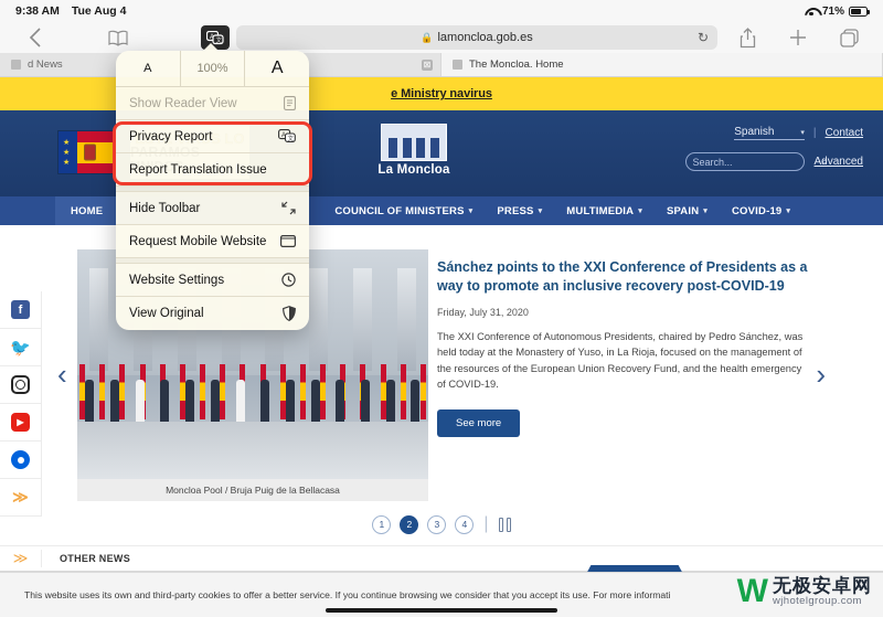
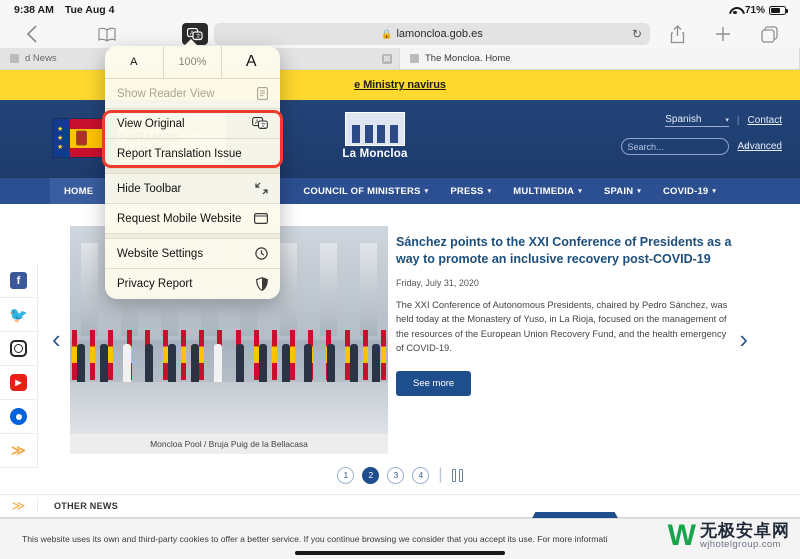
  9:38 AM
  Tue Aug 4
  71%
  🔒
  lamoncloa.gob.es
  ↻
  d News
  ⊠
  The Moncloa. Home
  e Ministry navirus
  La Moncloa
  Spanish
  |
  Contact
  Search...
  ⌕
  Advanced
  HOME
  COUNCIL OF MINISTERS
  PRESS
  MULTIMEDIA
  SPAIN
  COVID-19
  f
  🐦
  ▶
  ≫
  ‹
  ›
  Moncloa Pool / Bruja Puig de la Bellacasa
  Sánchez points to the XXI Conference of Presidents as a way to promote an inclusive recovery post-COVID-19
  Friday, July 31, 2020
  The XXI Conference of Autonomous Presidents, chaired by Pedro Sánchez, was held today at the Monastery of Yuso, in La Rioja, focused on the management of the resources of the European Union Recovery Fund, and the health emergency of COVID-19.
  See more
  1
  2
  3
  4
  |
  ≫
  OTHER NEWS
  This website uses its own and third-party cookies to offer a better service. If you continue browsing we consider that you accept its use. For more informati
  W
  无极安卓网
  wjhotelgroup.com
  A
  100%
  A
  Show Reader View
- Privacy Report
+ View Original
  Report Translation Issue
  Hide Toolbar
  Request Mobile Website
  Website Settings
- View Original
+ Privacy Report
